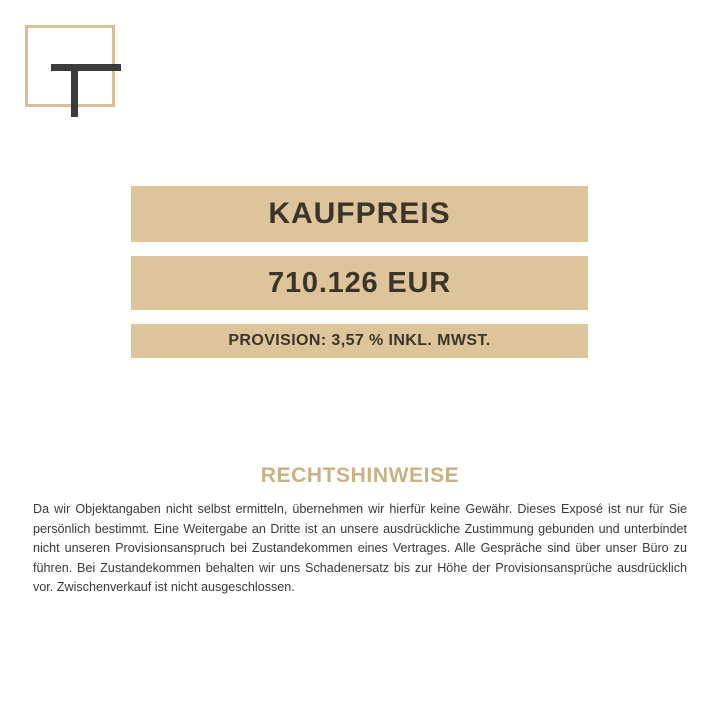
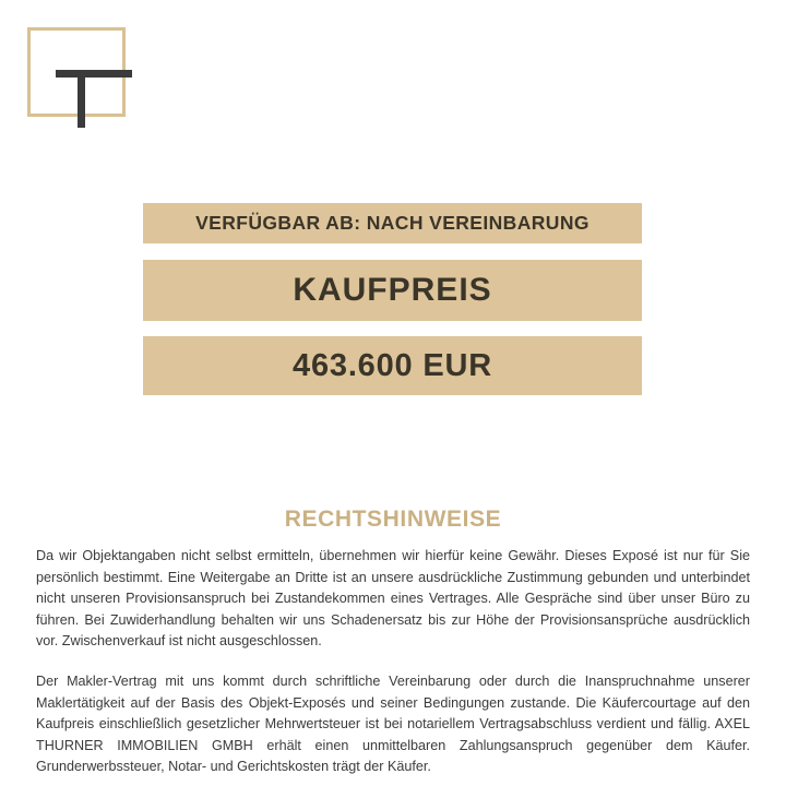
+ VERFÜGBAR AB: NACH VEREINBARUNG
  KAUFPREIS
- 710.126 EUR
+ 463.600 EUR
- PROVISION: 3,57 % INKL. MWST.
  RECHTSHINWEISE
- Da wir Objektangaben nicht selbst ermitteln, übernehmen wir hierfür keine Gewähr. Dieses Exposé ist nur für Sie persönlich bestimmt. Eine Weitergabe an Dritte ist an unsere ausdrückliche Zustimmung gebunden und unterbindet nicht unseren Provisionsanspruch bei Zustandekommen eines Vertrages. Alle Gespräche sind über unser Büro zu führen. Bei Zustandekommen behalten wir uns Schadenersatz bis zur Höhe der Provisionsansprüche ausdrücklich vor. Zwischenverkauf ist nicht ausgeschlossen.
+ Da wir Objektangaben nicht selbst ermitteln, übernehmen wir hierfür keine Gewähr. Dieses Exposé ist nur für Sie persönlich bestimmt. Eine Weitergabe an Dritte ist an unsere ausdrückliche Zustimmung gebunden und unterbindet nicht unseren Provisionsanspruch bei Zustandekommen eines Vertrages. Alle Gespräche sind über unser Büro zu führen. Bei Zuwiderhandlung behalten wir uns Schadenersatz bis zur Höhe der Provisionsansprüche ausdrücklich vor. Zwischenverkauf ist nicht ausgeschlossen.
+ Der Makler-Vertrag mit uns kommt durch schriftliche Vereinbarung oder durch die Inanspruchnahme unserer Maklertätigkeit auf der Basis des Objekt-Exposés und seiner Bedingungen zustande. Die Käufercourtage auf den Kaufpreis einschließlich gesetzlicher Mehrwertsteuer ist bei notariellem Vertragsabschluss verdient und fällig. AXEL THURNER IMMOBILIEN GMBH erhält einen unmittelbaren Zahlungsanspruch gegenüber dem Käufer. Grunderwerbssteuer, Notar- und Gerichtskosten trägt der Käufer.
